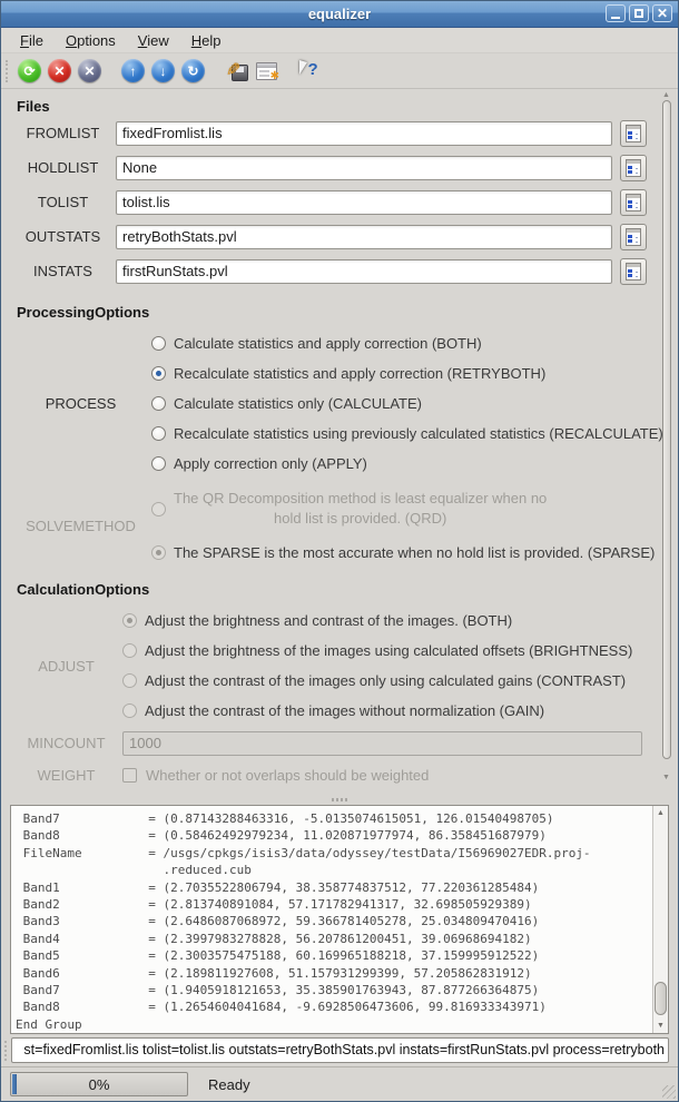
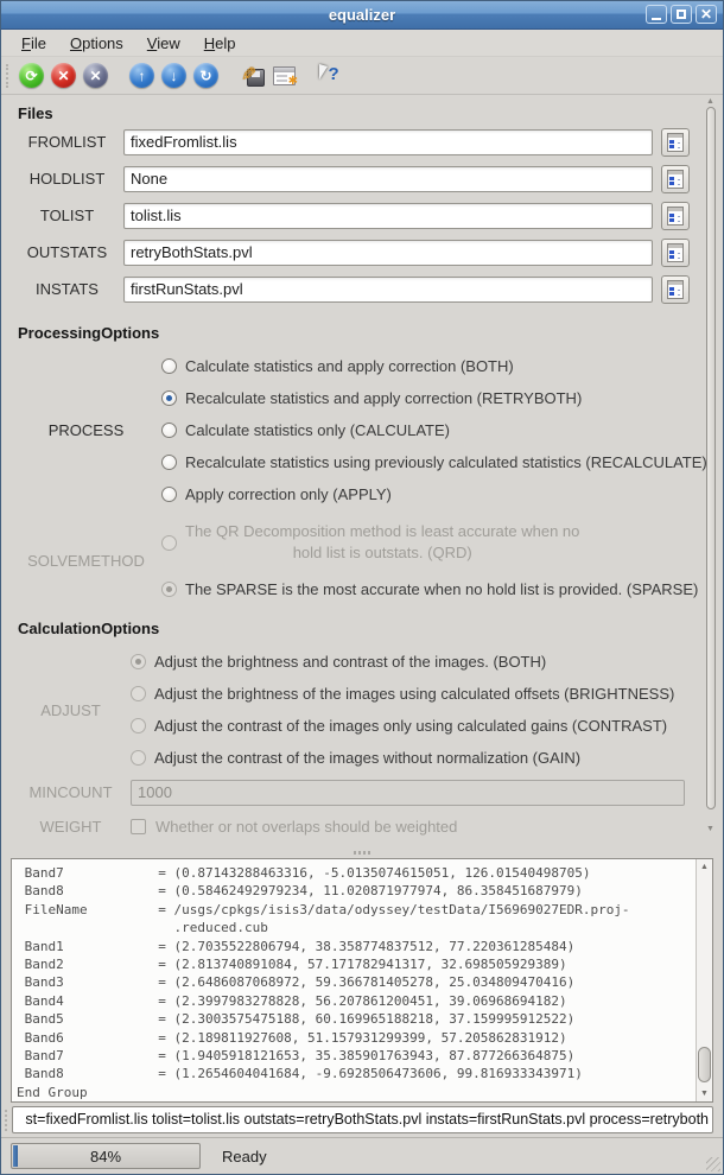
  equalizer
  ✕
  File
  Options
  View
  Help
  ⟳
  ✕
  ✕
  ↑
  ↓
  ↻
  ✱
  ?
  Files
  FROMLIST
  fixedFromlist.lis
  HOLDLIST
  None
  TOLIST
  tolist.lis
  OUTSTATS
  retryBothStats.pvl
  INSTATS
  firstRunStats.pvl
  ProcessingOptions
  PROCESS
  Calculate statistics and apply correction (BOTH)
  Recalculate statistics and apply correction (RETRYBOTH)
  Calculate statistics only (CALCULATE)
  Recalculate statistics using previously calculated statistics (RECALCULATE)
  Apply correction only (APPLY)
  SOLVEMETHOD
- The QR Decomposition method is least equalizer when no
+ The QR Decomposition method is least accurate when no
- hold list is provided. (QRD)
+ hold list is outstats. (QRD)
  The SPARSE is the most accurate when no hold list is provided. (SPARSE)
  CalculationOptions
  ADJUST
  Adjust the brightness and contrast of the images. (BOTH)
  Adjust the brightness of the images using calculated offsets (BRIGHTNESS)
  Adjust the contrast of the images only using calculated gains (CONTRAST)
  Adjust the contrast of the images without normalization (GAIN)
  MINCOUNT
  1000
  WEIGHT
  Whether or not overlaps should be weighted
  Band7 = (0.87143288463316, -5.0135074615051, 126.01540498705)
  Band8 = (0.58462492979234, 11.020871977974, 86.358451687979)
  FileName = /usgs/cpkgs/isis3/data/odyssey/testData/I56969027EDR.proj-
  .reduced.cub
  Band1 = (2.7035522806794, 38.358774837512, 77.220361285484)
  Band2 = (2.813740891084, 57.171782941317, 32.698505929389)
  Band3 = (2.6486087068972, 59.366781405278, 25.034809470416)
  Band4 = (2.3997983278828, 56.207861200451, 39.06968694182)
  Band5 = (2.3003575475188, 60.169965188218, 37.159995912522)
  Band6 = (2.189811927608, 51.157931299399, 57.205862831912)
  Band7 = (1.9405918121653, 35.385901763943, 87.877266364875)
  Band8 = (1.2654604041684, -9.6928506473606, 99.816933343971)
  End_Group
  st=fixedFromlist.lis tolist=tolist.lis outstats=retryBothStats.pvl instats=firstRunStats.pvl process=retryboth
- 0%
+ 84%
  Ready
